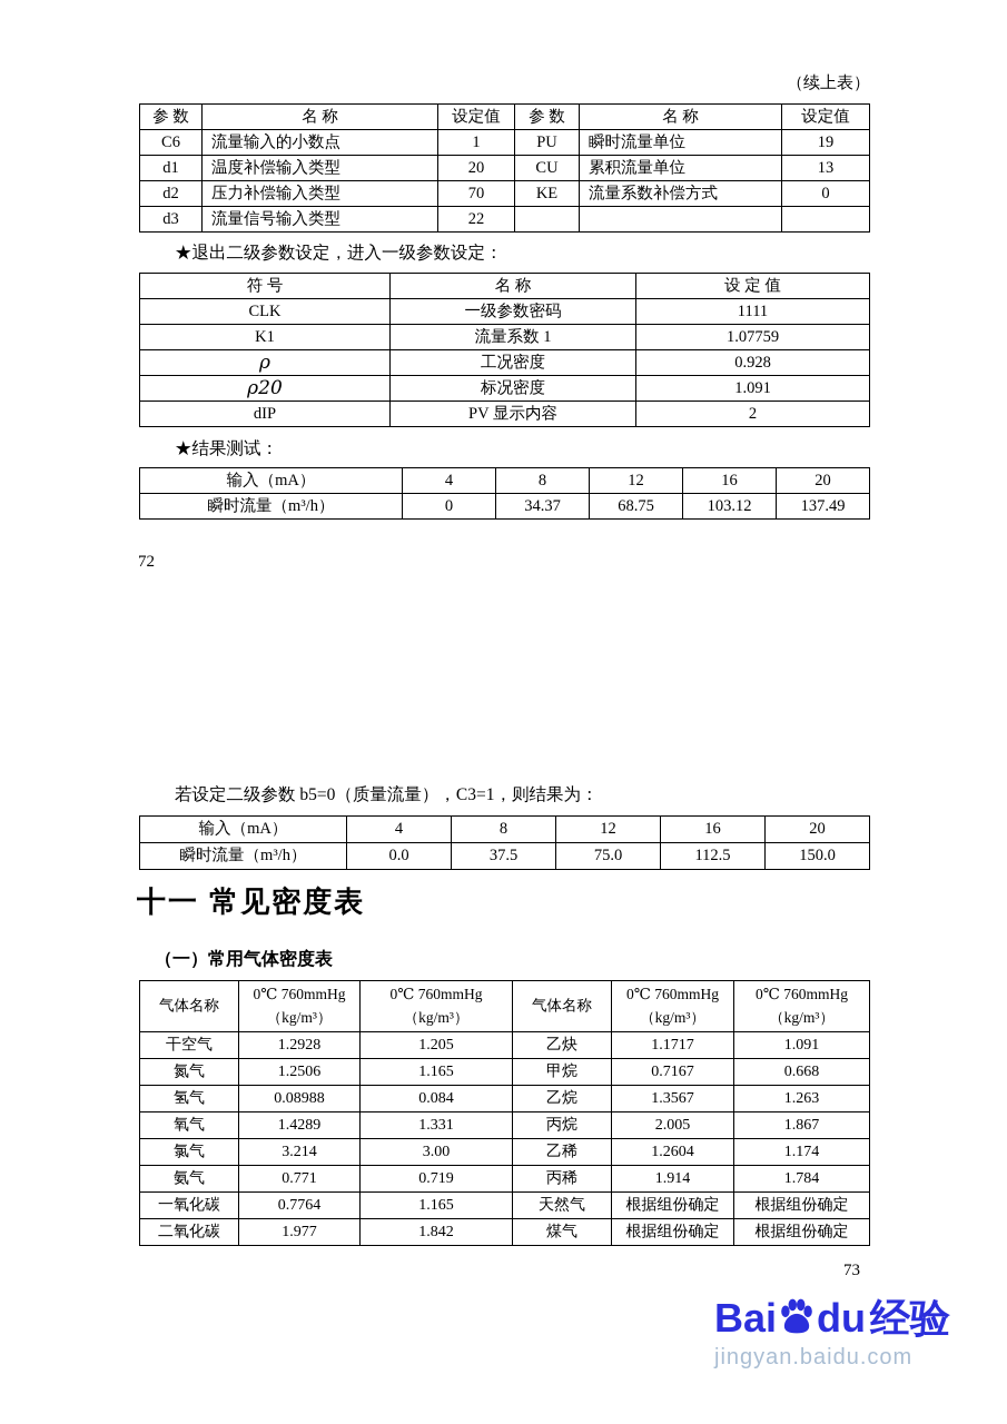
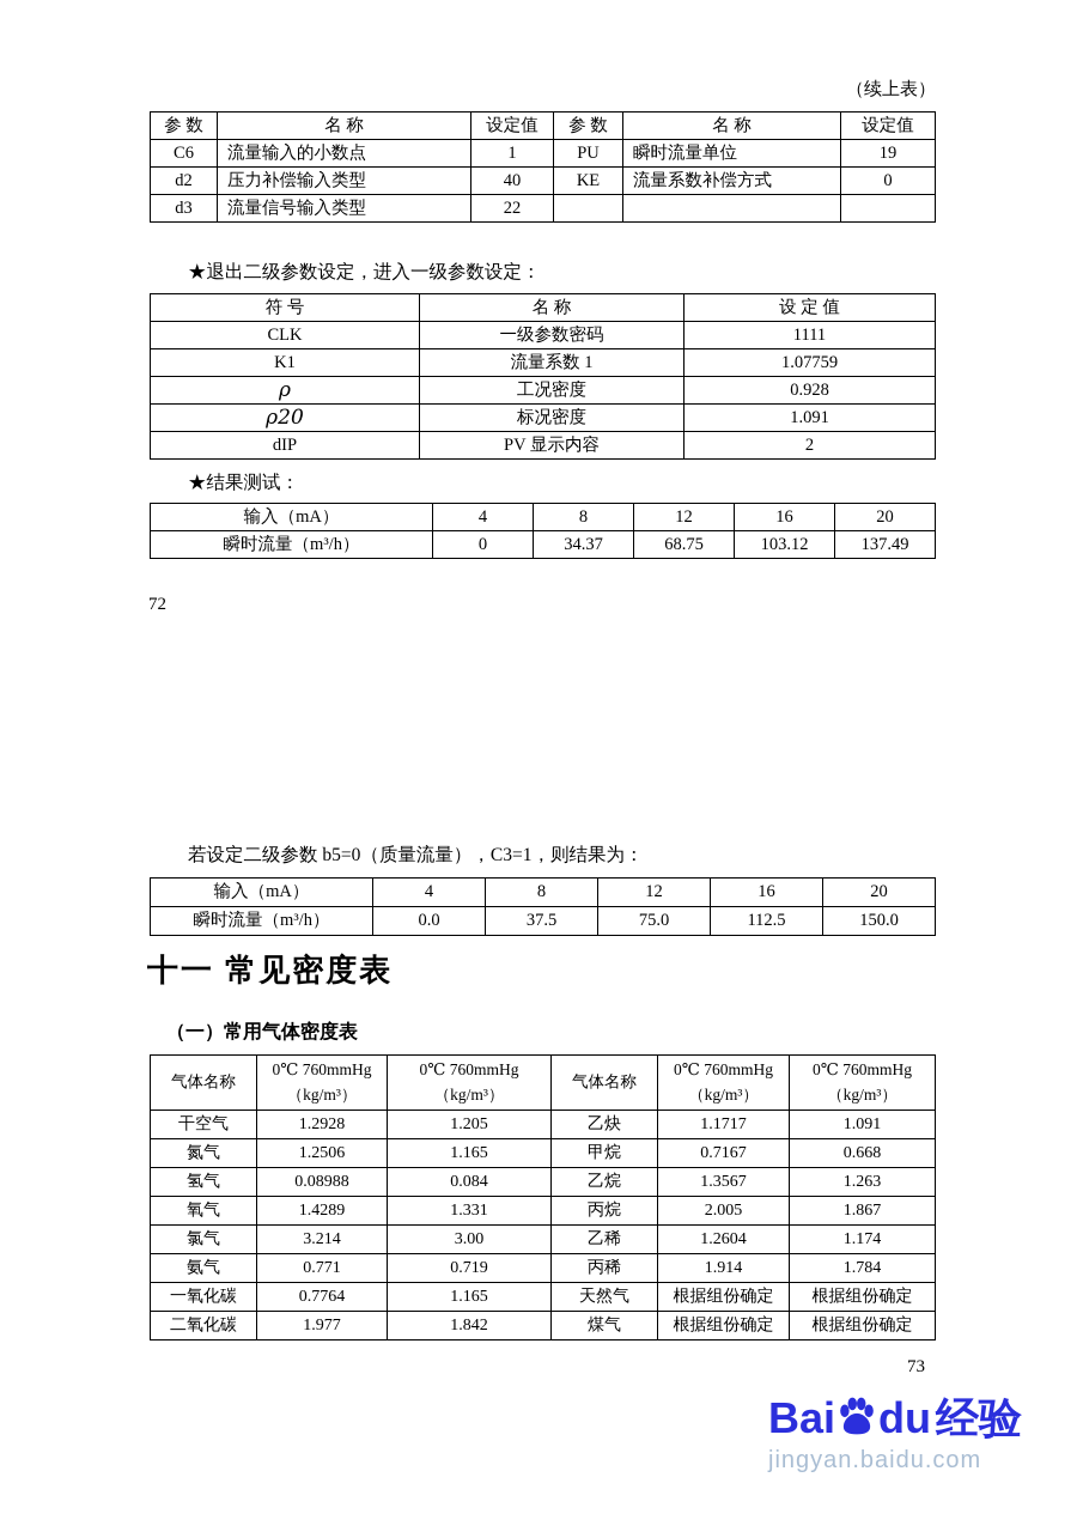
  （续上表）
  参 数	名 称	设定值	参 数	名 称	设定值
  C6	流量输入的小数点	1	PU	瞬时流量单位	19
- d1	温度补偿输入类型	20	CU	累积流量单位	13
- d2	压力补偿输入类型	70	KE	流量系数补偿方式	0
+ d2	压力补偿输入类型	40	KE	流量系数补偿方式	0
  d3	流量信号输入类型	22
  ★退出二级参数设定，进入一级参数设定：
  符 号	名 称	设 定 值
  CLK	一级参数密码	1111
  K1	流量系数 1	1.07759
  ρ	工况密度	0.928
  ρ20	标况密度	1.091
  dIP	PV 显示内容	2
  ★结果测试：
  输入（mA）	4	8	12	16	20
  瞬时流量（m³/h）	0	34.37	68.75	103.12	137.49
  72
  若设定二级参数 b5=0（质量流量），C3=1，则结果为：
  输入（mA）	4	8	12	16	20
  瞬时流量（m³/h）	0.0	37.5	75.0	112.5	150.0
  十一 常见密度表
  （一）常用气体密度表
  气体名称	0℃ 760mmHg （kg/m³）	0℃ 760mmHg （kg/m³）	气体名称	0℃ 760mmHg （kg/m³）	0℃ 760mmHg （kg/m³）
  干空气	1.2928	1.205	乙炔	1.1717	1.091
  氮气	1.2506	1.165	甲烷	0.7167	0.668
  氢气	0.08988	0.084	乙烷	1.3567	1.263
  氧气	1.4289	1.331	丙烷	2.005	1.867
  氯气	3.214	3.00	乙稀	1.2604	1.174
  氨气	0.771	0.719	丙稀	1.914	1.784
  一氧化碳	0.7764	1.165	天然气	根据组份确定	根据组份确定
  二氧化碳	1.977	1.842	煤气	根据组份确定	根据组份确定
  73
  Bai
  du
  经验
  jingyan.baidu.com
